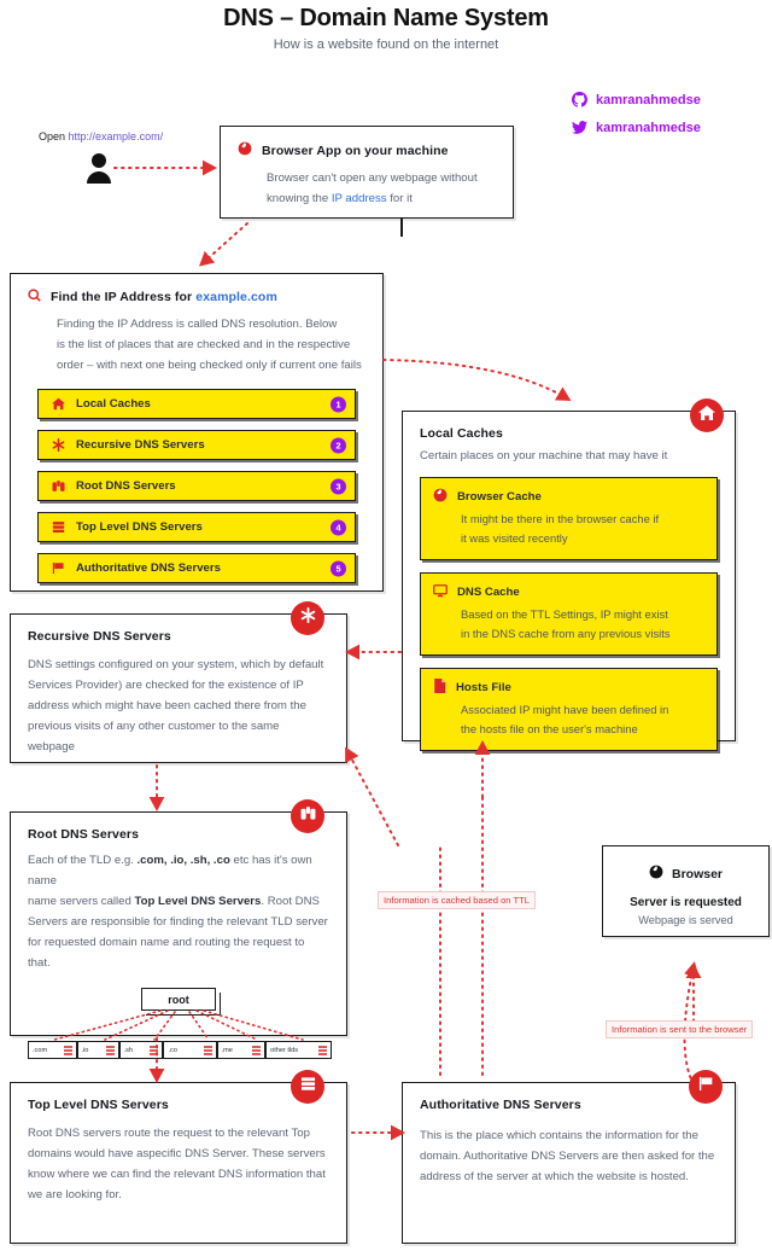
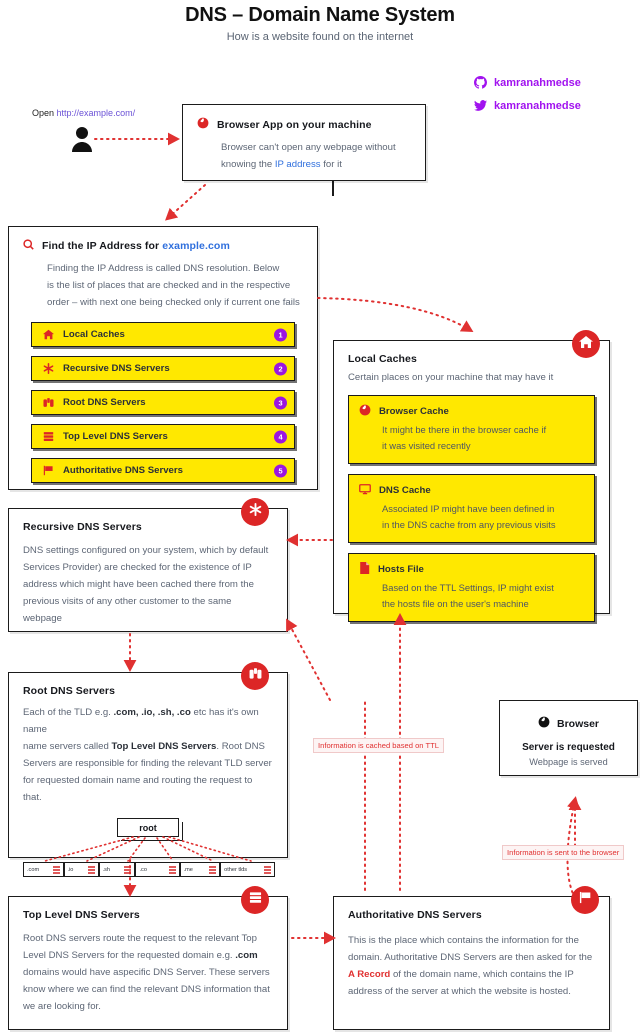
  DNS – Domain Name System
  How is a website found on the internet
  kamranahmedse
  kamranahmedse
  Open http://example.com/
  Browser App on your machine
  Browser can't open any webpage without
  knowing the IP address for it
  Find the IP Address for example.com
  Finding the IP Address is called DNS resolution. Below
  is the list of places that are checked and in the respective
  order – with next one being checked only if current one fails
  Local Caches
  1
  Recursive DNS Servers
  2
  Root DNS Servers
  3
  Top Level DNS Servers
  4
  Authoritative DNS Servers
  5
  Local Caches
  Certain places on your machine that may have it
  Browser Cache
  It might be there in the browser cache if
  it was visited recently
  DNS Cache
- Based on the TTL Settings, IP might exist
+ Associated IP might have been defined in
  in the DNS cache from any previous visits
  Hosts File
- Associated IP might have been defined in
+ Based on the TTL Settings, IP might exist
  the hosts file on the user's machine
  Recursive DNS Servers
  DNS settings configured on your system, which by default
  Services Provider) are checked for the existence of IP
  address which might have been cached there from the
  previous visits of any other customer to the same webpage
  Root DNS Servers
  Each of the TLD e.g. .com, .io, .sh, .co etc has it's own name
  name servers called Top Level DNS Servers. Root DNS
  Servers are responsible for finding the relevant TLD server
  for requested domain name and routing the request to that.
  root
  Browser
  Server is requested
  Webpage is served
  Information is cached based on TTL
  Information is sent to the browser
  Top Level DNS Servers
  Root DNS servers route the request to the relevant Top
+ Level DNS Servers for the requested domain e.g. .com
  domains would have aspecific DNS Server. These servers
  know where we can find the relevant DNS information that
  we are looking for.
  Authoritative DNS Servers
  This is the place which contains the information for the
  domain. Authoritative DNS Servers are then asked for the
+ A Record of the domain name, which contains the IP
  address of the server at which the website is hosted.
